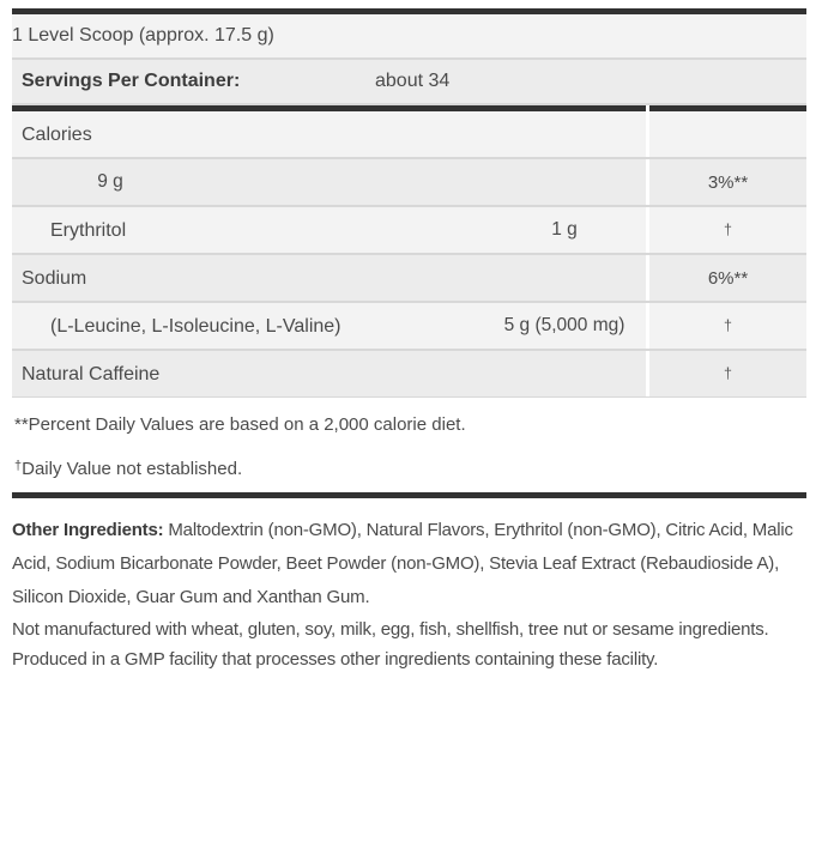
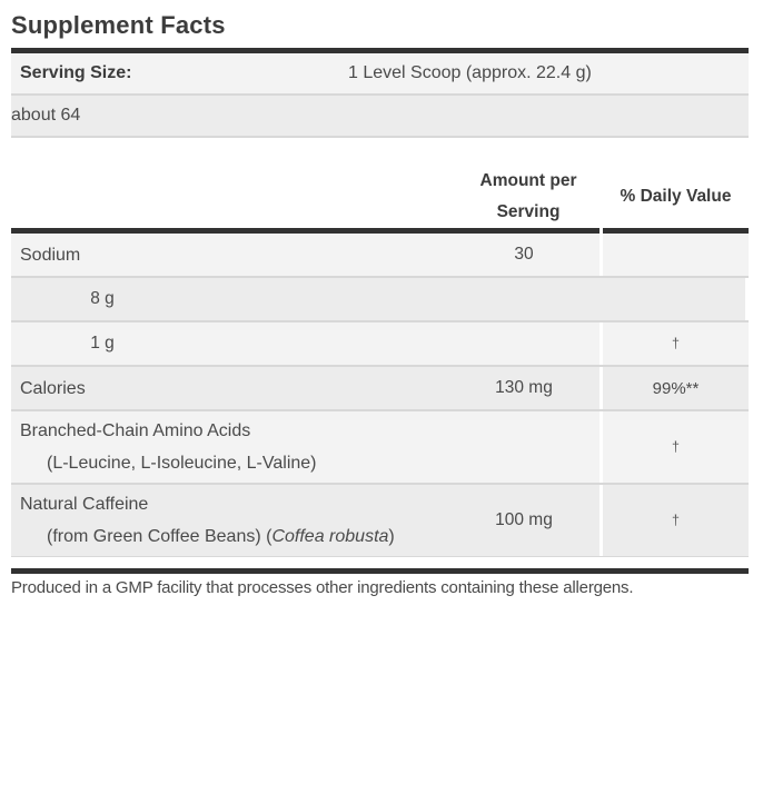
+ Supplement Facts
+ Serving Size:
- 1 Level Scoop (approx. 17.5 g)
+ 1 Level Scoop (approx. 22.4 g)
- Servings Per Container:
- about 34
+ about 64
+ Amount per
+ Serving
+ % Daily Value
- Calories
+ Sodium
+ 30
- 9 g
+ 8 g
- 3%**
- Erythritol
  1 g
  †
- Sodium
+ Calories
+ 130 mg
- 6%**
+ 99%**
+ Branched-Chain Amino Acids
  (L-Leucine, L-Isoleucine, L-Valine)
- 5 g (5,000 mg)
  †
  Natural Caffeine
+ (from Green Coffee Beans) (Coffea robusta)
+ 100 mg
  †
- **Percent Daily Values are based on a 2,000 calorie diet.
- †Daily Value not established.
- Other Ingredients: Maltodextrin (non-GMO), Natural Flavors, Erythritol (non-GMO), Citric Acid, Malic Acid, Sodium Bicarbonate Powder, Beet Powder (non-GMO), Stevia Leaf Extract (Rebaudioside A), Silicon Dioxide, Guar Gum and Xanthan Gum.
- Not manufactured with wheat, gluten, soy, milk, egg, fish, shellfish, tree nut or sesame ingredients.
- Produced in a GMP facility that processes other ingredients containing these facility.
+ Produced in a GMP facility that processes other ingredients containing these allergens.
